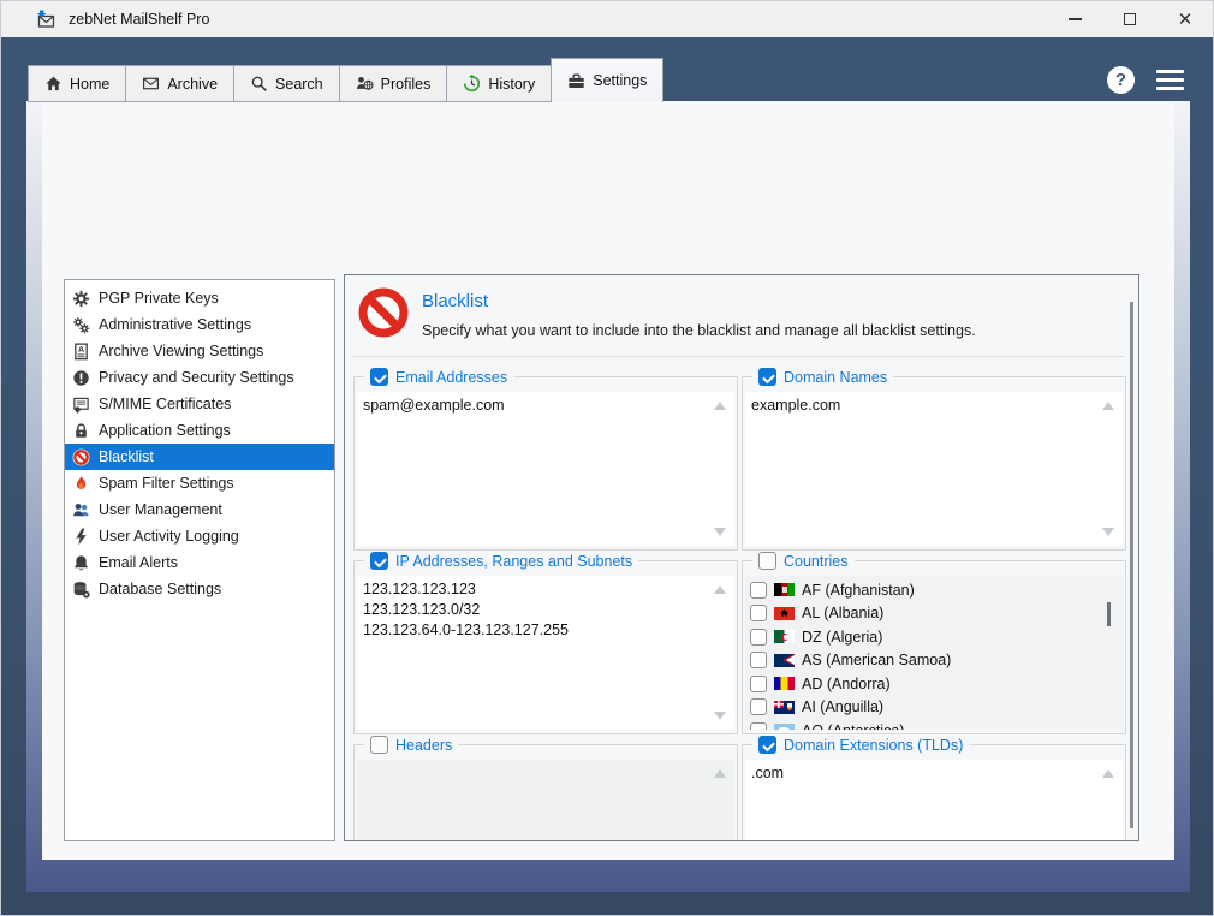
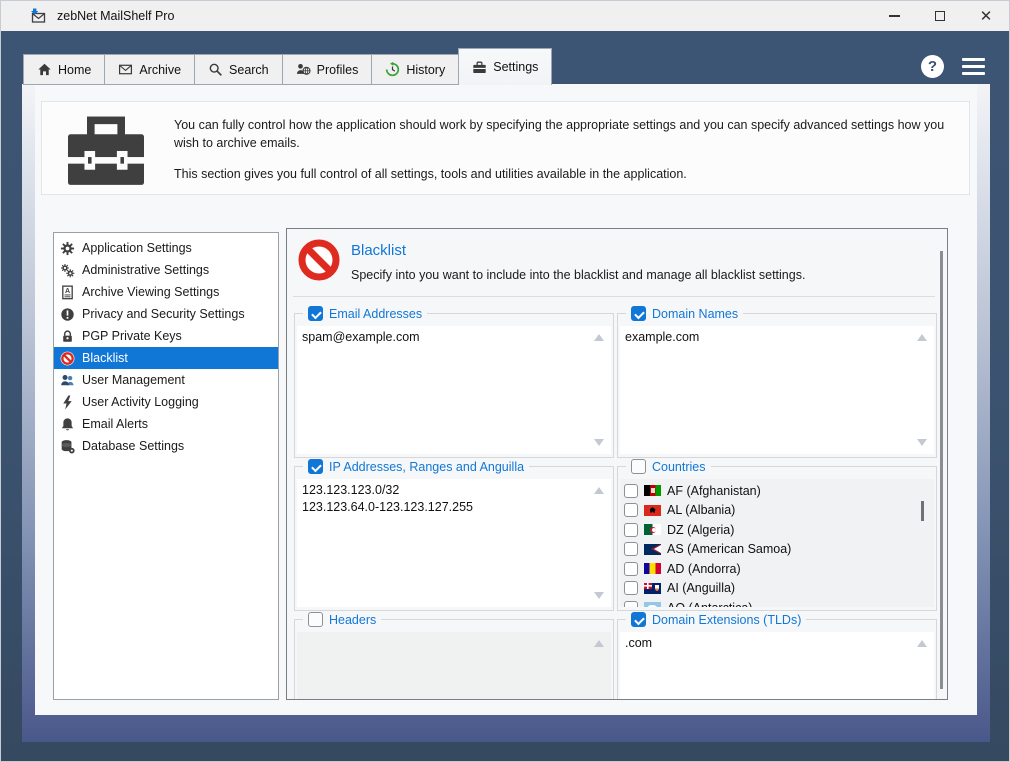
  zebNet MailShelf Pro
  ✕
  Home
  Archive
  Search
  Profiles
  History
  Settings
  ?
+ You can fully control how the application should work by specifying the appropriate settings and you can specify advanced settings how you wish to archive emails.
+ This section gives you full control of all settings, tools and utilities available in the application.
- PGP Private Keys
+ Application Settings
  Administrative Settings
  Archive Viewing Settings
  Privacy and Security Settings
- S/MIME Certificates
- Application Settings
+ PGP Private Keys
  Blacklist
- Spam Filter Settings
  User Management
  User Activity Logging
  Email Alerts
  Database Settings
  Blacklist
- Specify what you want to include into the blacklist and manage all blacklist settings.
+ Specify into you want to include into the blacklist and manage all blacklist settings.
  Email Addresses
  spam@example.com
  Domain Names
  example.com
- IP Addresses, Ranges and Subnets
+ IP Addresses, Ranges and Anguilla
- 123.123.123.123
  123.123.123.0/32
  123.123.64.0-123.123.127.255
  Countries
  AF (Afghanistan)
  AL (Albania)
  DZ (Algeria)
  AS (American Samoa)
  AD (Andorra)
  AI (Anguilla)
  Headers
  Domain Extensions (TLDs)
  .com
